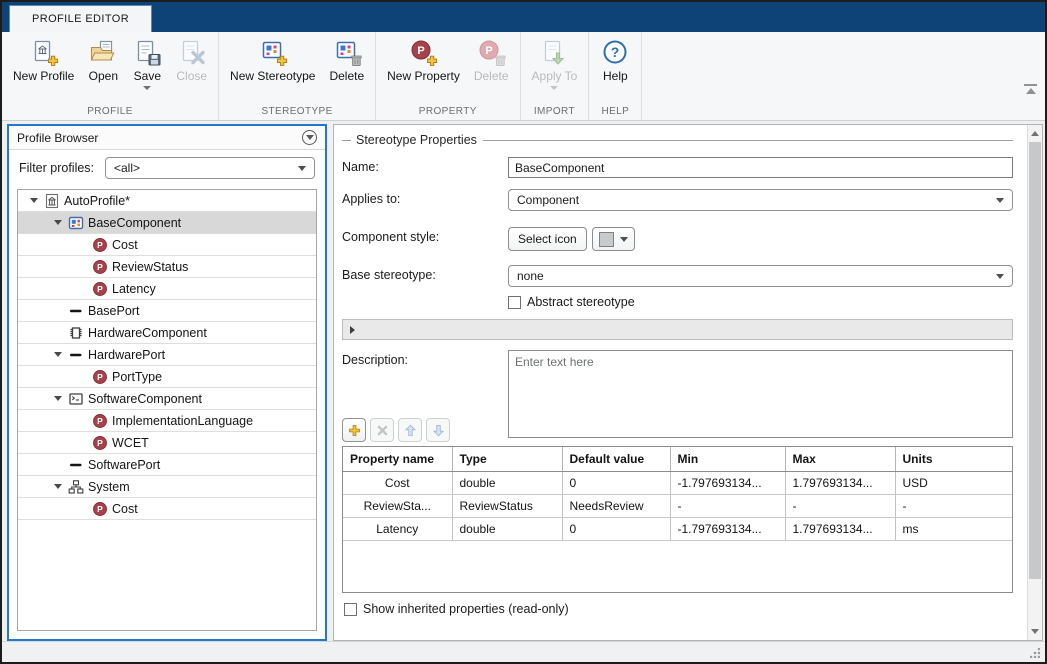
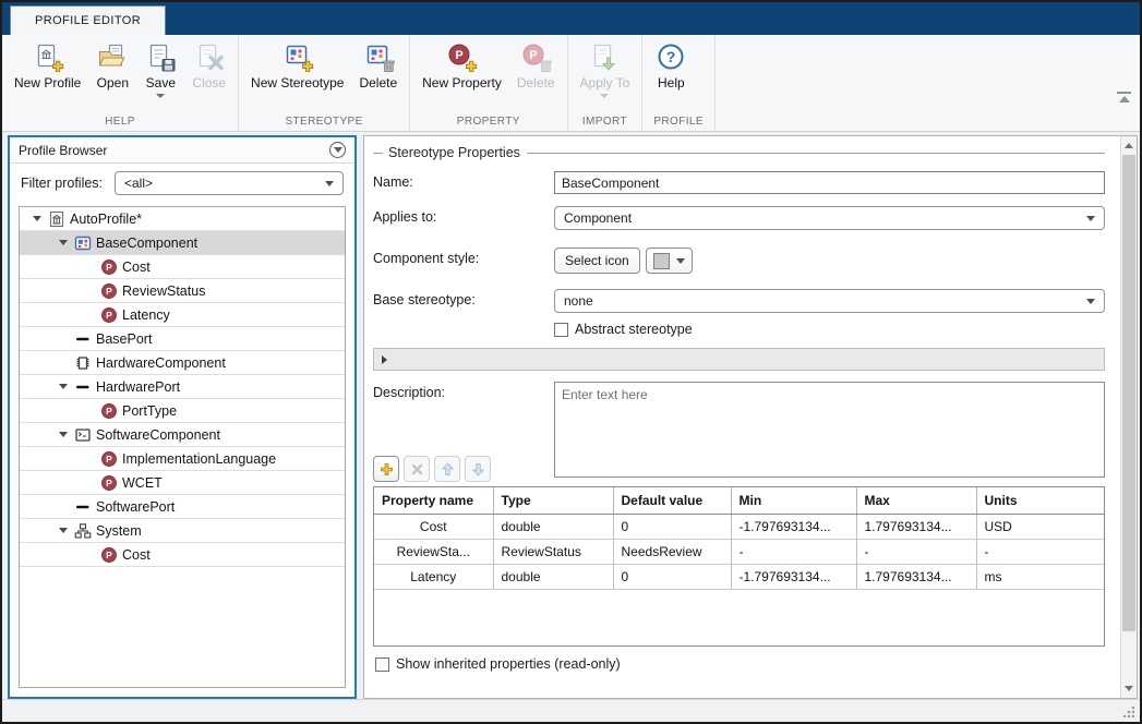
  PROFILE EDITOR
  New Profile
  Open
  Save
  Close
- PROFILE
+ HELP
  New Stereotype
  Delete
  STEREOTYPE
  P
  New Property
  P
  Delete
  PROPERTY
  Apply To
  IMPORT
  ?
  Help
- HELP
+ PROFILE
  Profile Browser
  Filter profiles:
  <all>
  AutoProfile*
  BaseComponent
  P
  Cost
  P
  ReviewStatus
  P
  Latency
  BasePort
  HardwareComponent
  HardwarePort
  P
  PortType
  SoftwareComponent
  P
  ImplementationLanguage
  P
  WCET
  SoftwarePort
  System
  P
  Cost
  Stereotype Properties
  Name:
  BaseComponent
  Applies to:
  Component
  Component style:
  Select icon
  Base stereotype:
  none
  Abstract stereotype
  Description:
  Enter text here
  Property name	Type	Default value	Min	Max	Units
  Cost	double	0	-1.797693134...	1.797693134...	USD
  ReviewSta...	ReviewStatus	NeedsReview	-	-	-
  Latency	double	0	-1.797693134...	1.797693134...	ms
  Show inherited properties (read-only)
